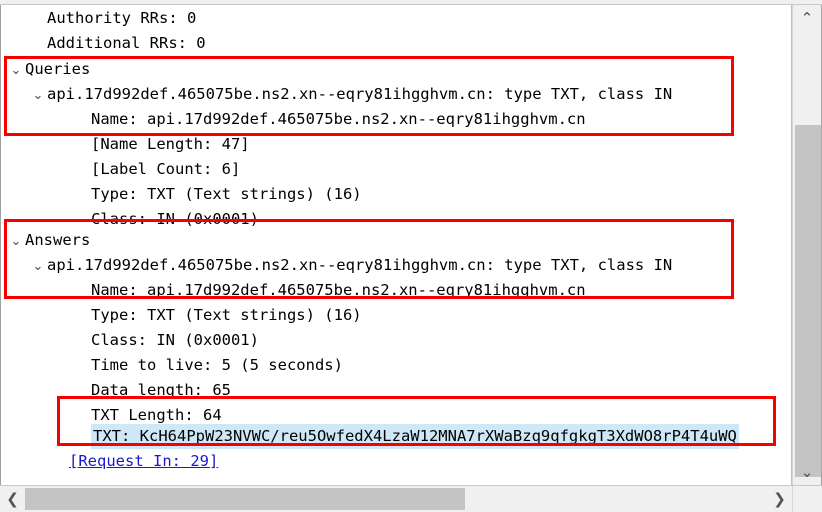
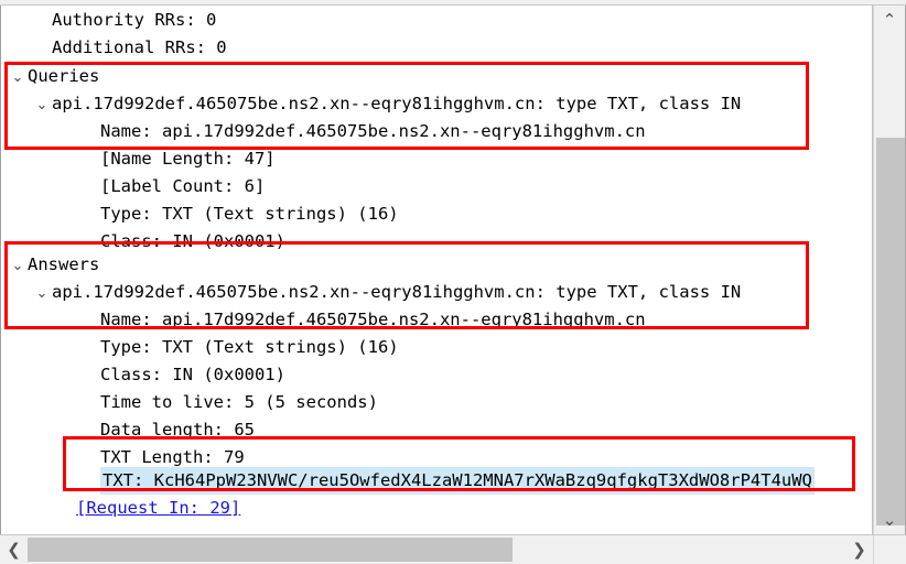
  Authority RRs: 0
  Additional RRs: 0
  ⌄ Queries
  ⌄ api.17d992def.465075be.ns2.xn--eqry81ihgghvm.cn: type TXT, class IN
  Name: api.17d992def.465075be.ns2.xn--eqry81ihgghvm.cn
  [Name Length: 47]
  [Label Count: 6]
  Type: TXT (Text strings) (16)
  Class: IN (0x0001)
  ⌄ Answers
  ⌄ api.17d992def.465075be.ns2.xn--eqry81ihgghvm.cn: type TXT, class IN
  Name: api.17d992def.465075be.ns2.xn--eqry81ihgghvm.cn
  Type: TXT (Text strings) (16)
  Class: IN (0x0001)
  Time to live: 5 (5 seconds)
  Data length: 65
- TXT Length: 64
+ TXT Length: 79
  TXT: KcH64PpW23NVWC/reu5OwfedX4LzaW12MNA7rXWaBzq9qfgkgT3XdWO8rP4T4uWQ
  [Request In: 29]
  ⌃
  ⌄
  ❮
  ❯
